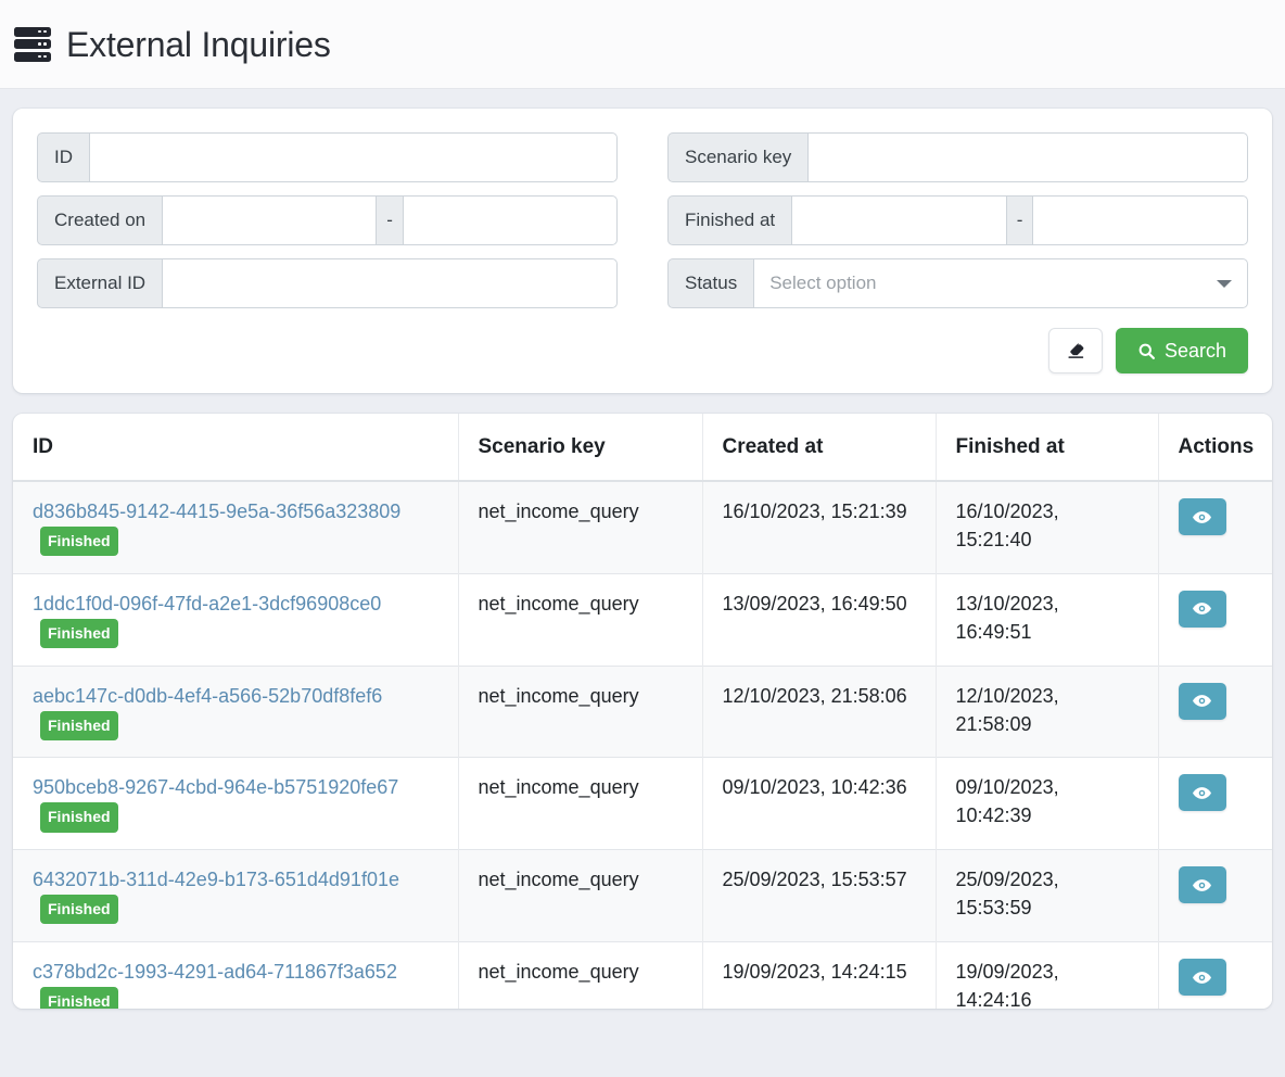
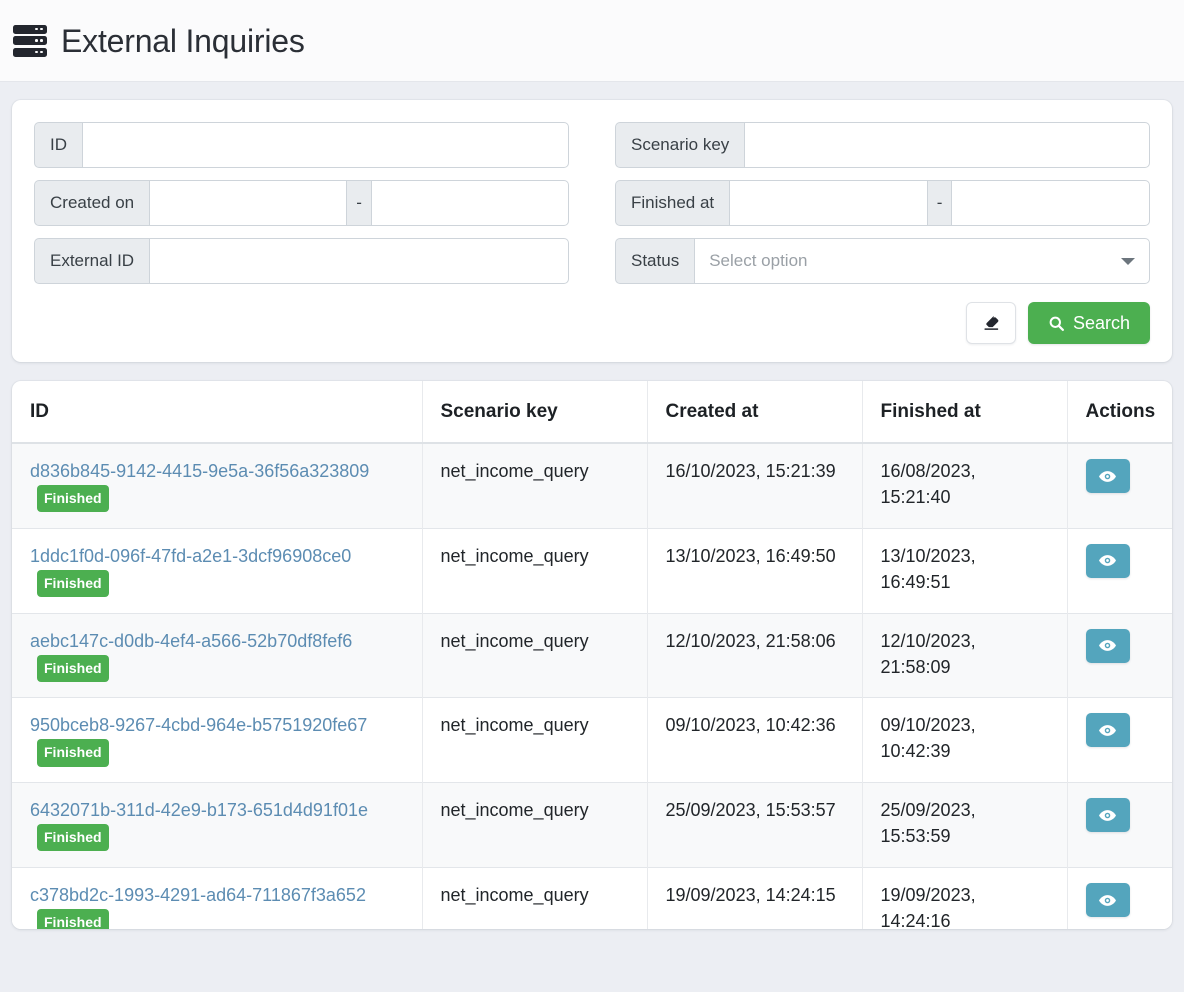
  External Inquiries
  ID
  Scenario key
  Created on
  -
  Finished at
  -
  External ID
  Status
  Select option
  Search
  ID	Scenario key	Created at	Finished at	Actions
- d836b845-9142-4415-9e5a-36f56a323809Finished	net_income_query	16/10/2023, 15:21:39	16/10/2023, 15:21:40
+ d836b845-9142-4415-9e5a-36f56a323809Finished	net_income_query	16/10/2023, 15:21:39	16/08/2023, 15:21:40
- 1ddc1f0d-096f-47fd-a2e1-3dcf96908ce0Finished	net_income_query	13/09/2023, 16:49:50	13/10/2023, 16:49:51
+ 1ddc1f0d-096f-47fd-a2e1-3dcf96908ce0Finished	net_income_query	13/10/2023, 16:49:50	13/10/2023, 16:49:51
  aebc147c-d0db-4ef4-a566-52b70df8fef6Finished	net_income_query	12/10/2023, 21:58:06	12/10/2023, 21:58:09
  950bceb8-9267-4cbd-964e-b5751920fe67Finished	net_income_query	09/10/2023, 10:42:36	09/10/2023, 10:42:39
  6432071b-311d-42e9-b173-651d4d91f01eFinished	net_income_query	25/09/2023, 15:53:57	25/09/2023, 15:53:59
  c378bd2c-1993-4291-ad64-711867f3a652Finished	net_income_query	19/09/2023, 14:24:15	19/09/2023, 14:24:16
